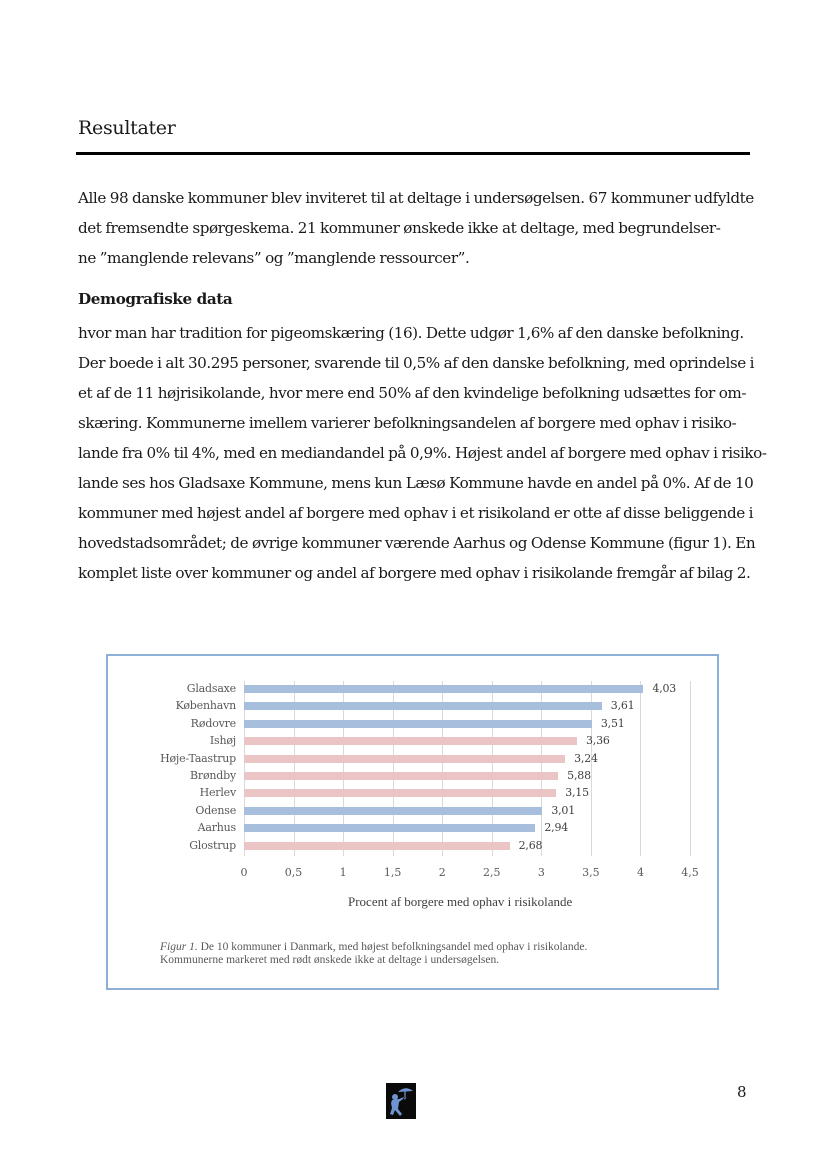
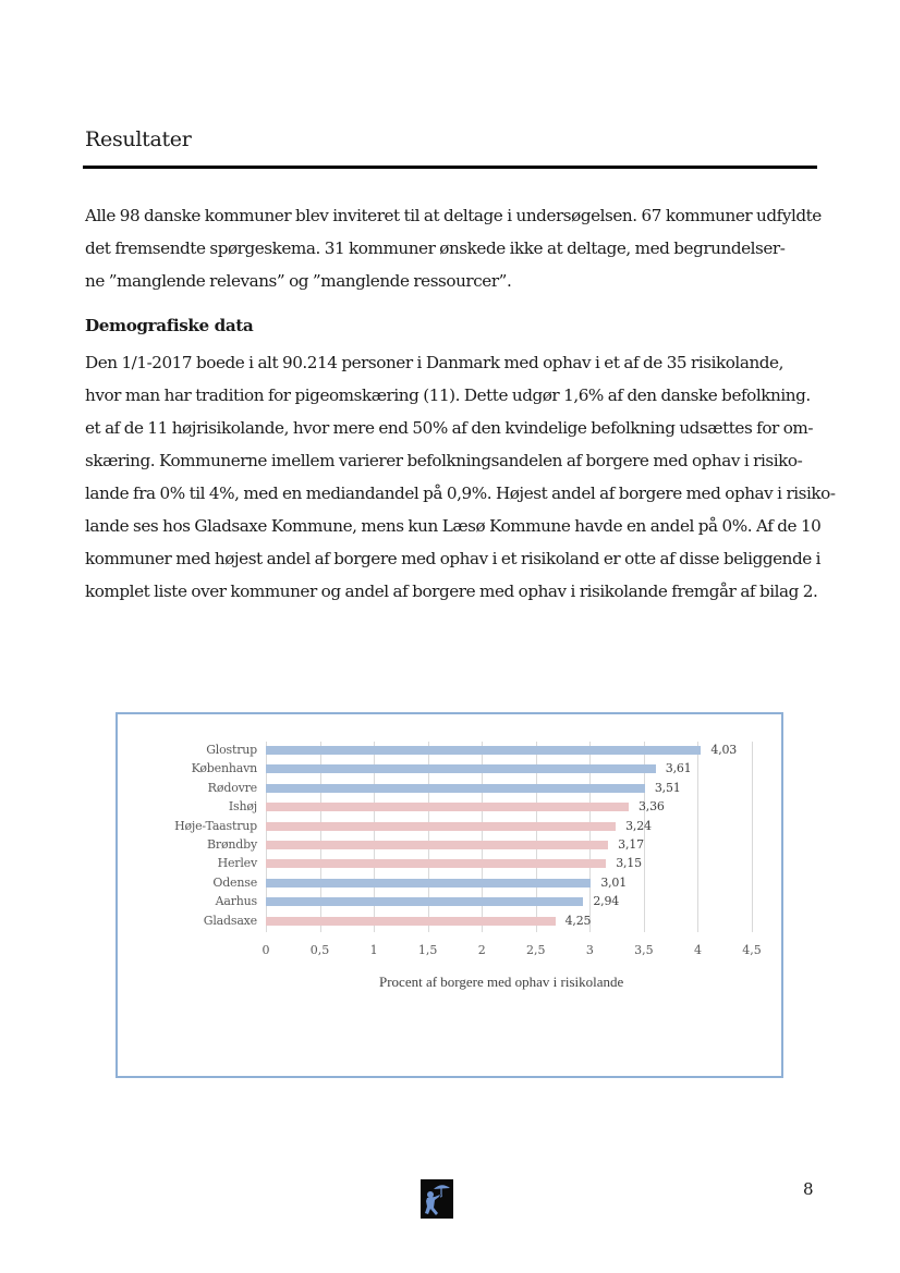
  Resultater
  Alle 98 danske kommuner blev inviteret til at deltage i undersøgelsen. 67 kommuner udfyldte
- det fremsendte spørgeskema. 21 kommuner ønskede ikke at deltage, med begrundelser-
+ det fremsendte spørgeskema. 31 kommuner ønskede ikke at deltage, med begrundelser-
  ne ”manglende relevans” og ”manglende ressourcer”.
  Demografiske data
+ Den 1/1-2017 boede i alt 90.214 personer i Danmark med ophav i et af de 35 risikolande,
- hvor man har tradition for pigeomskæring (16). Dette udgør 1,6% af den danske befolkning.
+ hvor man har tradition for pigeomskæring (11). Dette udgør 1,6% af den danske befolkning.
- Der boede i alt 30.295 personer, svarende til 0,5% af den danske befolkning, med oprindelse i
  et af de 11 højrisikolande, hvor mere end 50% af den kvindelige befolkning udsættes for om-
  skæring. Kommunerne imellem varierer befolkningsandelen af borgere med ophav i risiko-
  lande fra 0% til 4%, med en mediandandel på 0,9%. Højest andel af borgere med ophav i risiko-
  lande ses hos Gladsaxe Kommune, mens kun Læsø Kommune havde en andel på 0%. Af de 10
  kommuner med højest andel af borgere med ophav i et risikoland er otte af disse beliggende i
- hovedstadsområdet; de øvrige kommuner værende Aarhus og Odense Kommune (figur 1). En
  komplet liste over kommuner og andel af borgere med ophav i risikolande fremgår af bilag 2.
- Gladsaxe
+ Glostrup
  København
  Rødovre
  Ishøj
  Høje-Taastrup
  Brøndby
  Herlev
  Odense
  Aarhus
- Glostrup
+ Gladsaxe
  4,03
  3,61
  3,51
  3,36
  3,24
- 5,88
+ 3,17
  3,15
  3,01
  2,94
- 2,68
+ 4,25
  0
  0,5
  1
  1,5
  2
  2,5
  3
  3,5
  4
  4,5
  Procent af borgere med ophav i risikolande
- Figur 1. De 10 kommuner i Danmark, med højest befolkningsandel med ophav i risikolande.
- Kommunerne markeret med rødt ønskede ikke at deltage i undersøgelsen.
  8
